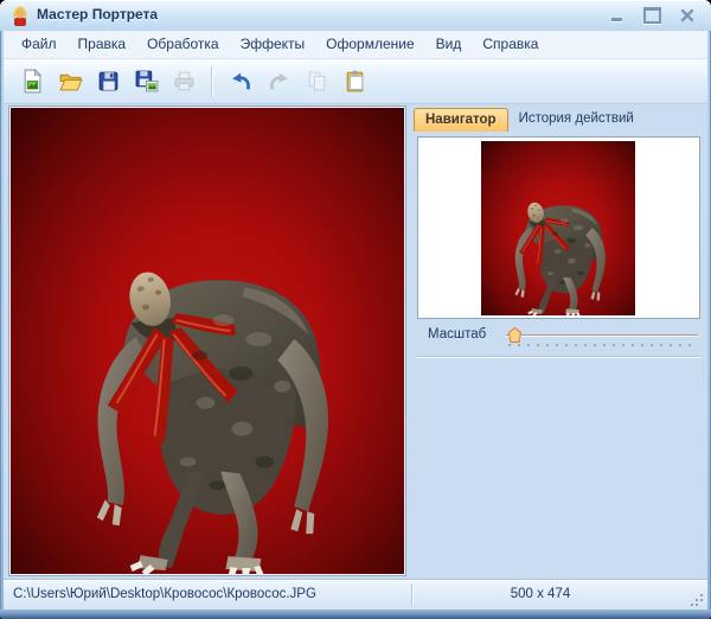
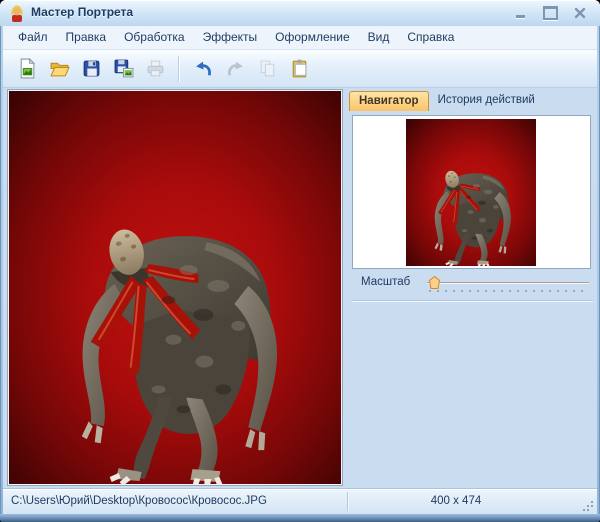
  Мастер Портрета
  Файл
  Правка
  Обработка
  Эффекты
  Оформление
  Вид
  Справка
  Навигатор
  История действий
  Масштаб
  C:\Users\Юрий\Desktop\Кровосос\Кровосос.JPG
- 500 x 474
+ 400 x 474
